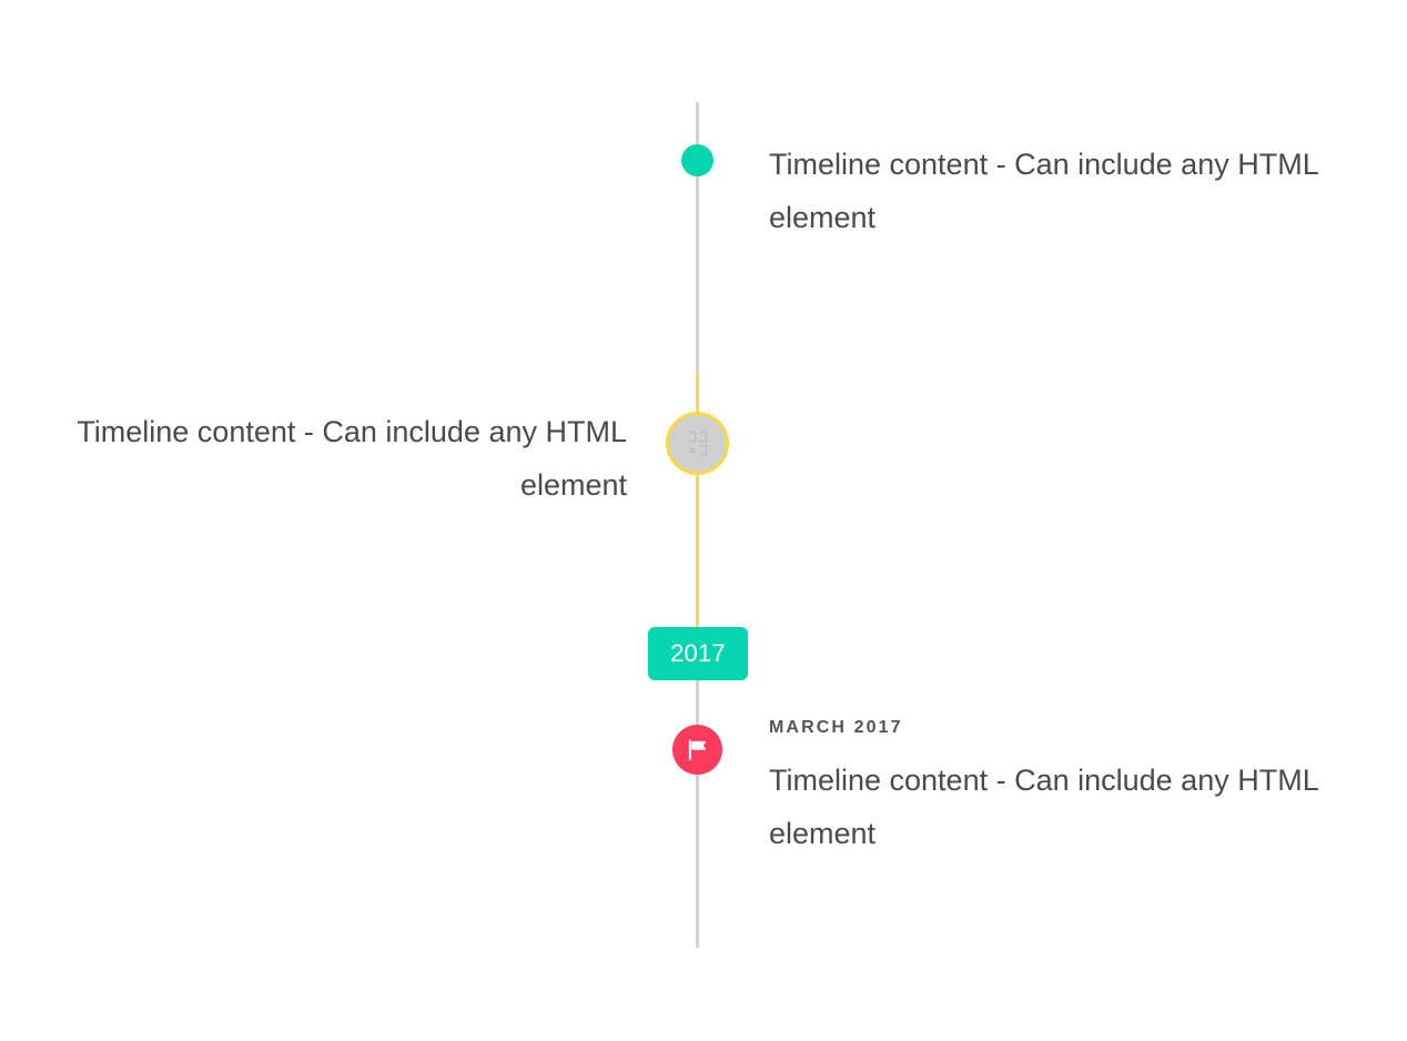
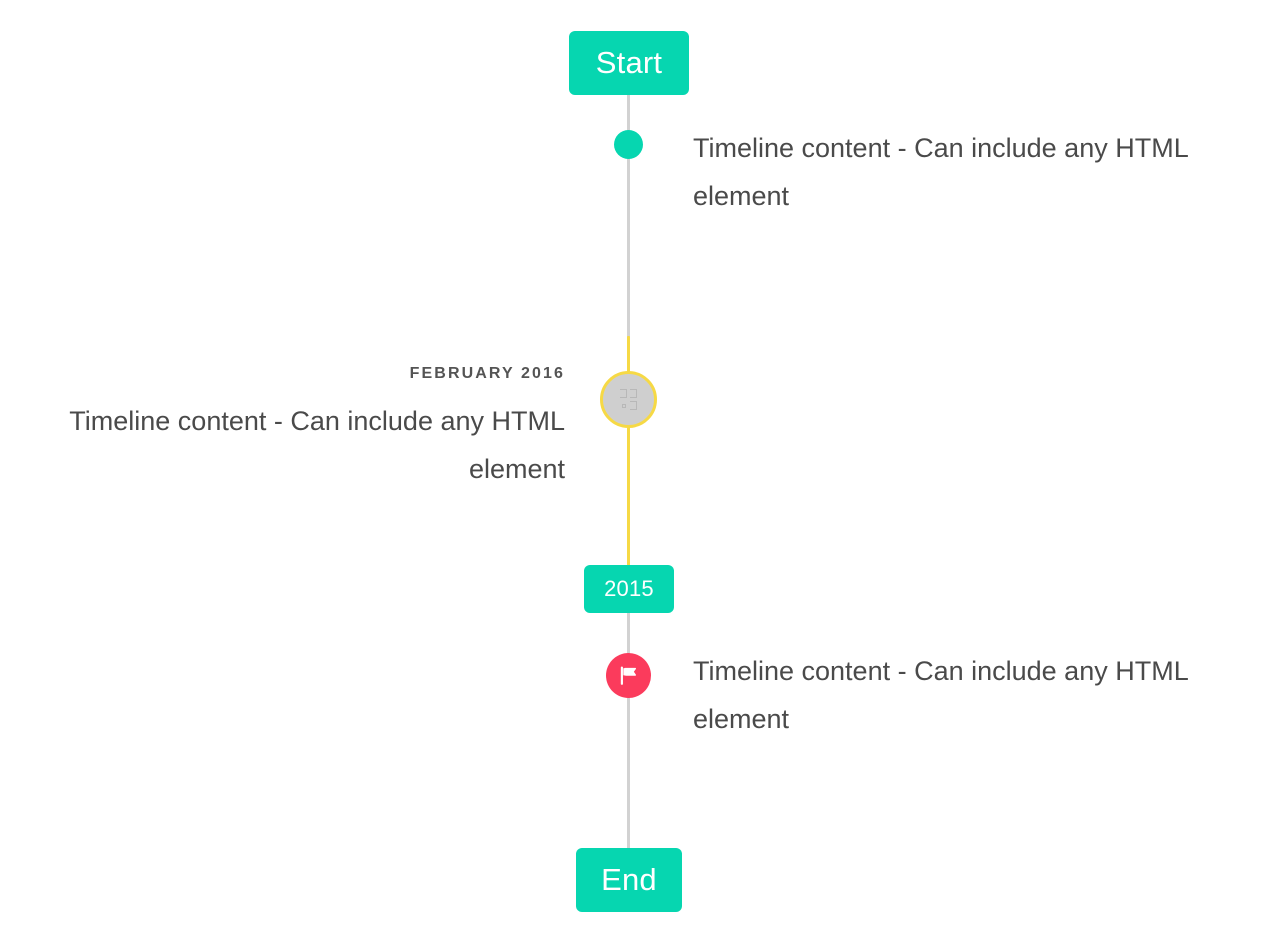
+ Start
  Timeline content - Can include any HTML element
+ FEBRUARY 2016
  Timeline content - Can include any HTML element
- 2017
+ 2015
- MARCH 2017
  Timeline content - Can include any HTML element
+ End
